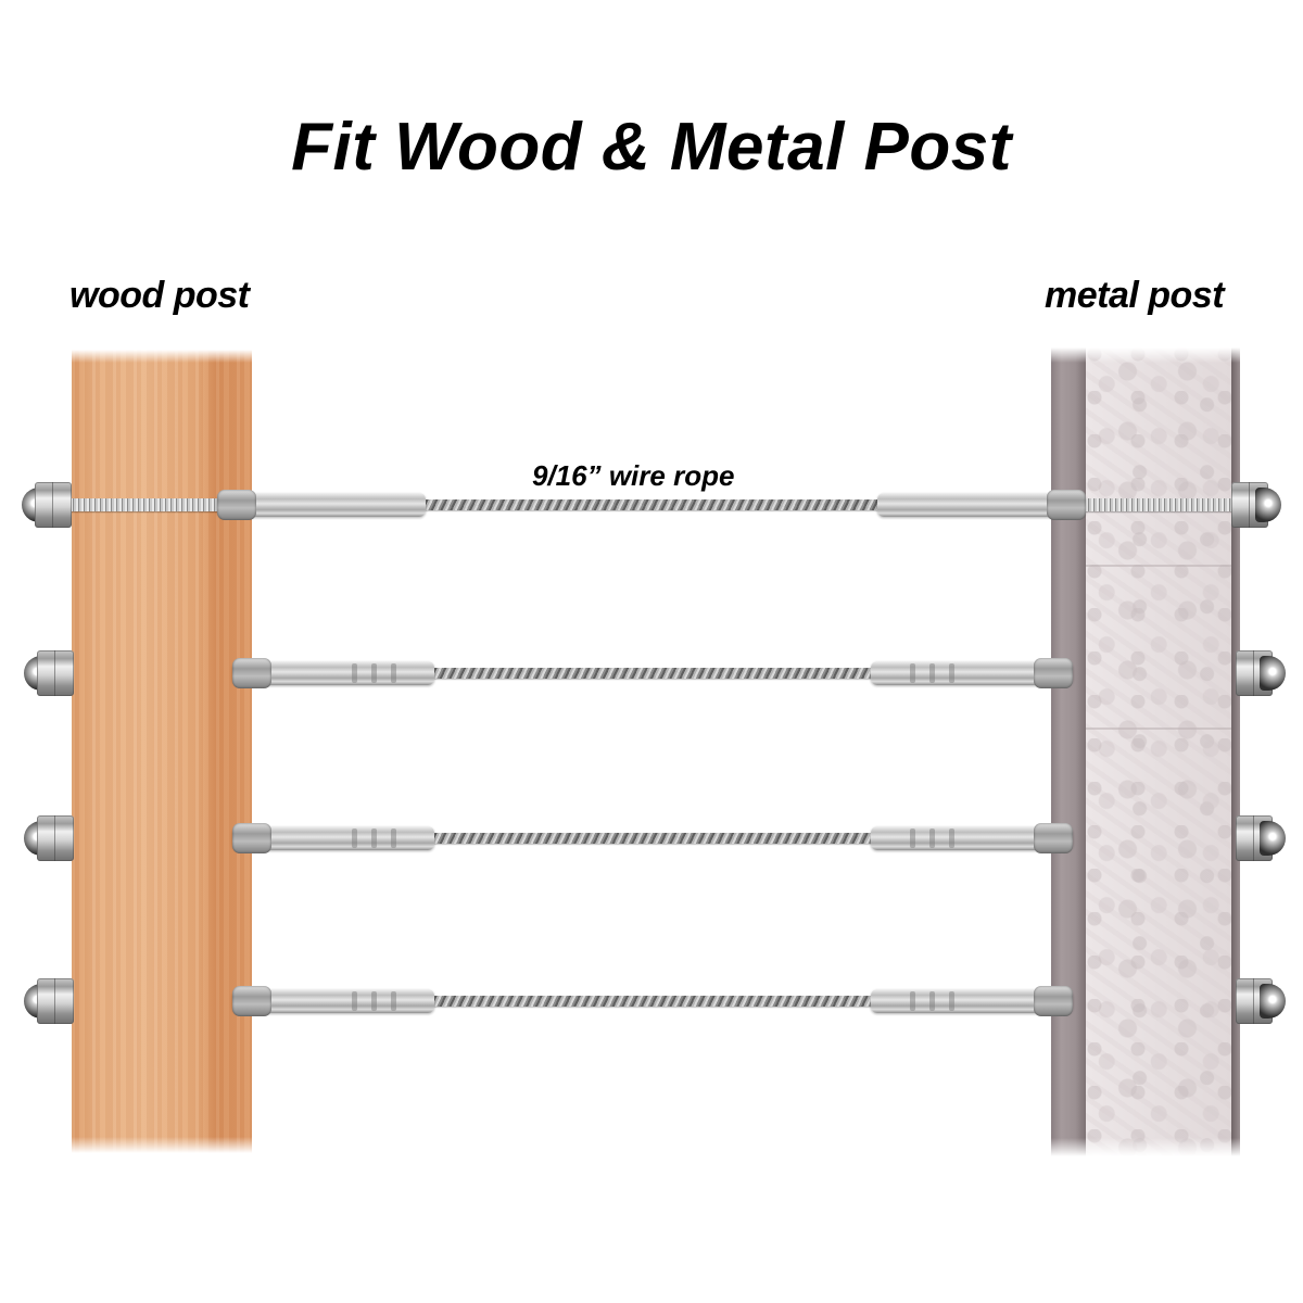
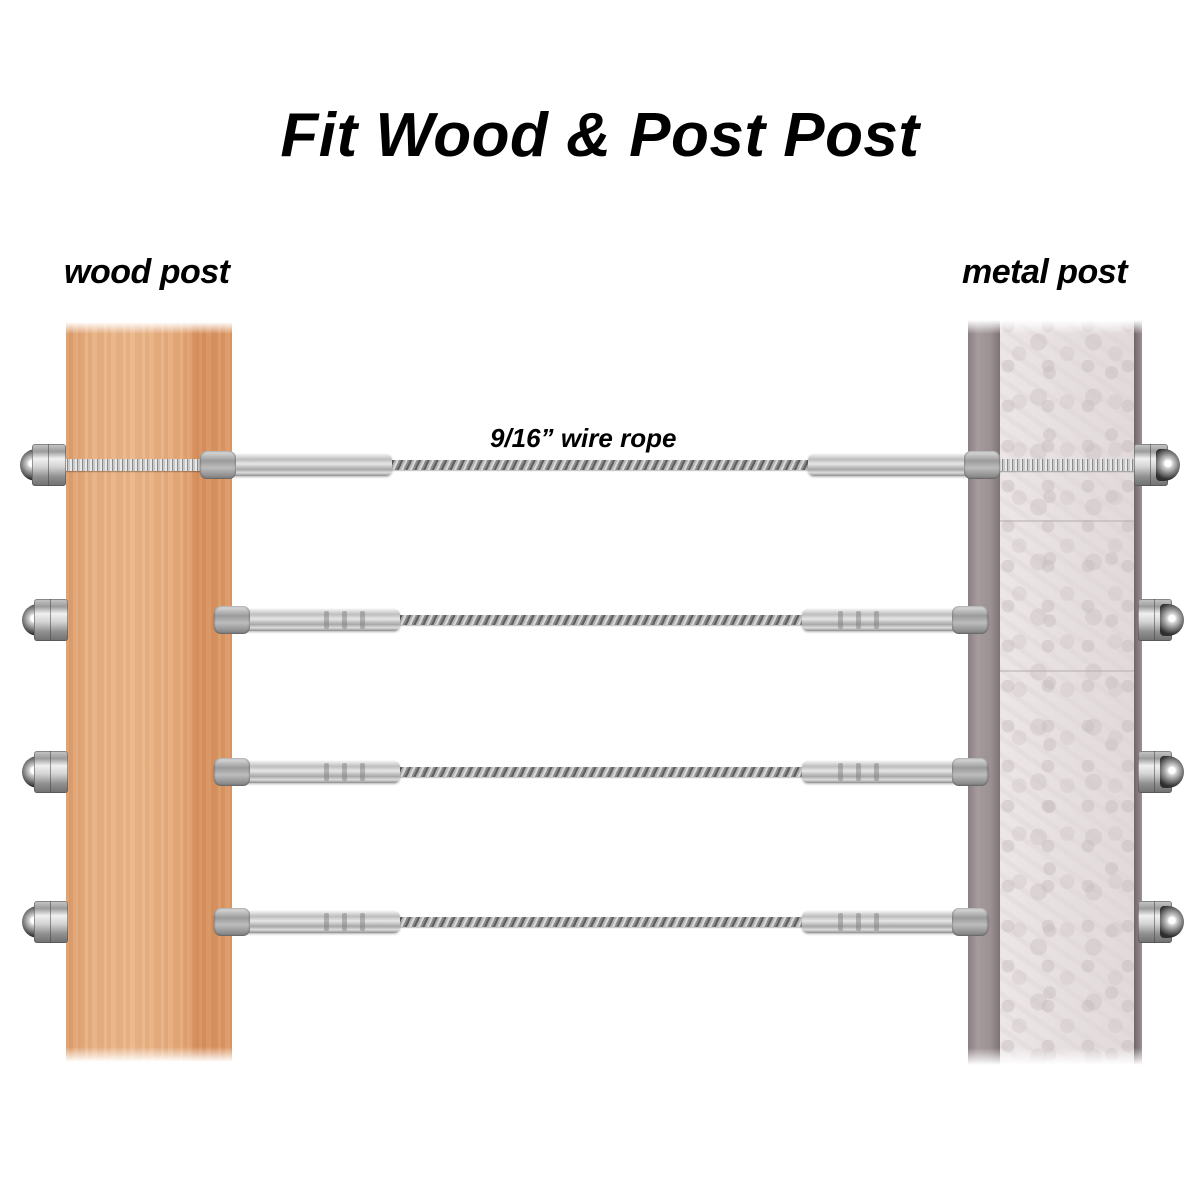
- Fit Wood & Metal Post
+ Fit Wood & Post Post
  wood post
  metal post
  9/16” wire rope
